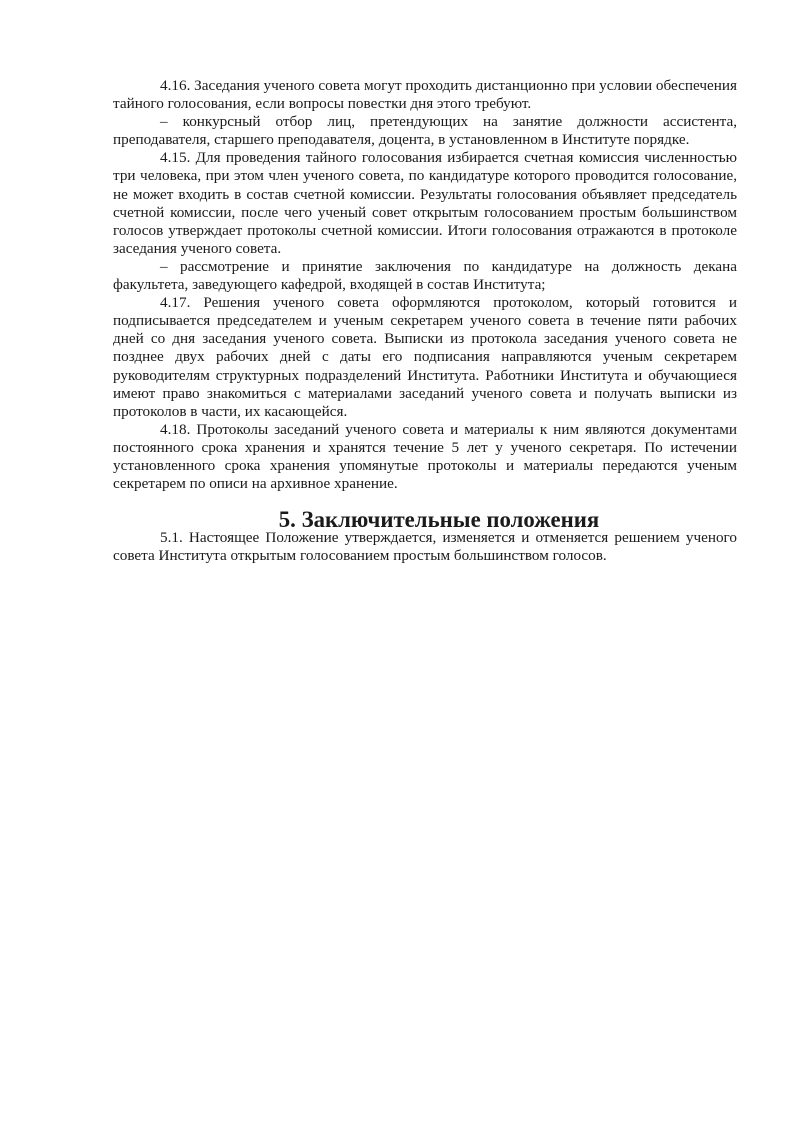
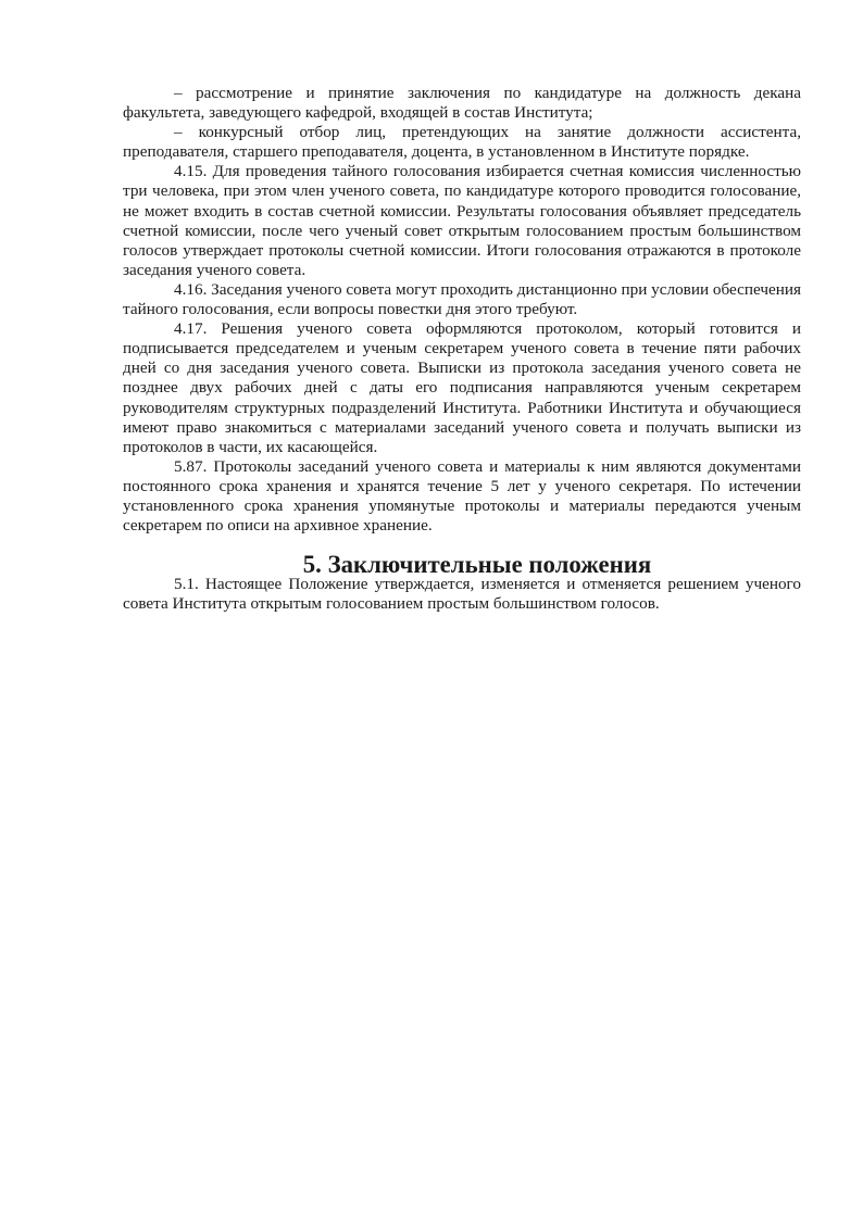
- 4.16. Заседания ученого совета могут проходить дистанционно при условии обеспечения тайного голосования, если вопросы повестки дня этого требуют.
+ – рассмотрение и принятие заключения по кандидатуре на должность декана факультета, заведующего кафедрой, входящей в состав Института;
  – конкурсный отбор лиц, претендующих на занятие должности ассистента, преподавателя, старшего преподавателя, доцента, в установленном в Институте порядке.
  4.15. Для проведения тайного голосования избирается счетная комиссия численностью три человека, при этом член ученого совета, по кандидатуре которого проводится голосование, не может входить в состав счетной комиссии. Результаты голосования объявляет председатель счетной комиссии, после чего ученый совет открытым голосованием простым большинством голосов утверждает протоколы счетной комиссии. Итоги голосования отражаются в протоколе заседания ученого совета.
- – рассмотрение и принятие заключения по кандидатуре на должность декана факультета, заведующего кафедрой, входящей в состав Института;
+ 4.16. Заседания ученого совета могут проходить дистанционно при условии обеспечения тайного голосования, если вопросы повестки дня этого требуют.
  4.17. Решения ученого совета оформляются протоколом, который готовится и подписывается председателем и ученым секретарем ученого совета в течение пяти рабочих дней со дня заседания ученого совета. Выписки из протокола заседания ученого совета не позднее двух рабочих дней с даты его подписания направляются ученым секретарем руководителям структурных подразделений Института. Работники Института и обучающиеся имеют право знакомиться с материалами заседаний ученого совета и получать выписки из протоколов в части, их касающейся.
- 4.18. Протоколы заседаний ученого совета и материалы к ним являются документами постоянного срока хранения и хранятся течение 5 лет у ученого секретаря. По истечении установленного срока хранения упомянутые протоколы и материалы передаются ученым секретарем по описи на архивное хранение.
+ 5.87. Протоколы заседаний ученого совета и материалы к ним являются документами постоянного срока хранения и хранятся течение 5 лет у ученого секретаря. По истечении установленного срока хранения упомянутые протоколы и материалы передаются ученым секретарем по описи на архивное хранение.
  5. Заключительные положения
  5.1. Настоящее Положение утверждается, изменяется и отменяется решением ученого совета Института открытым голосованием простым большинством голосов.
